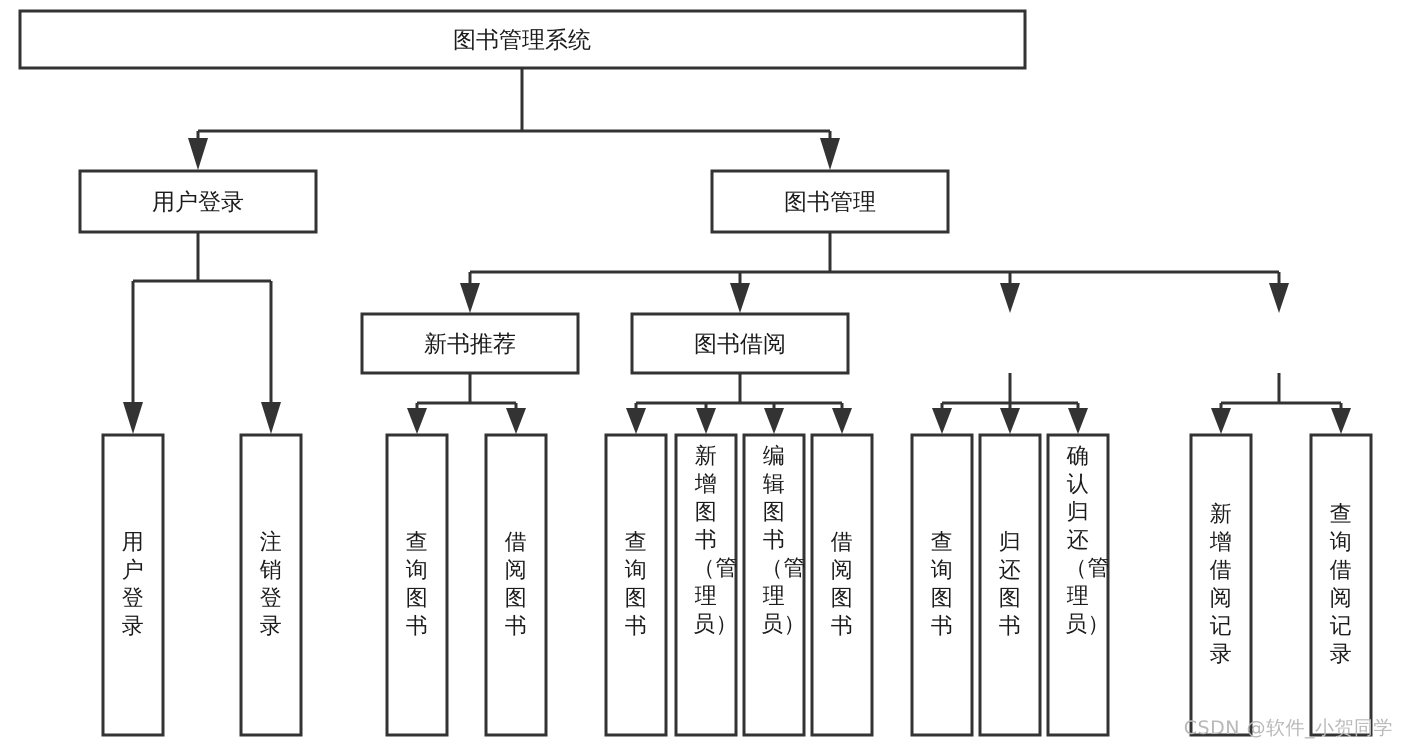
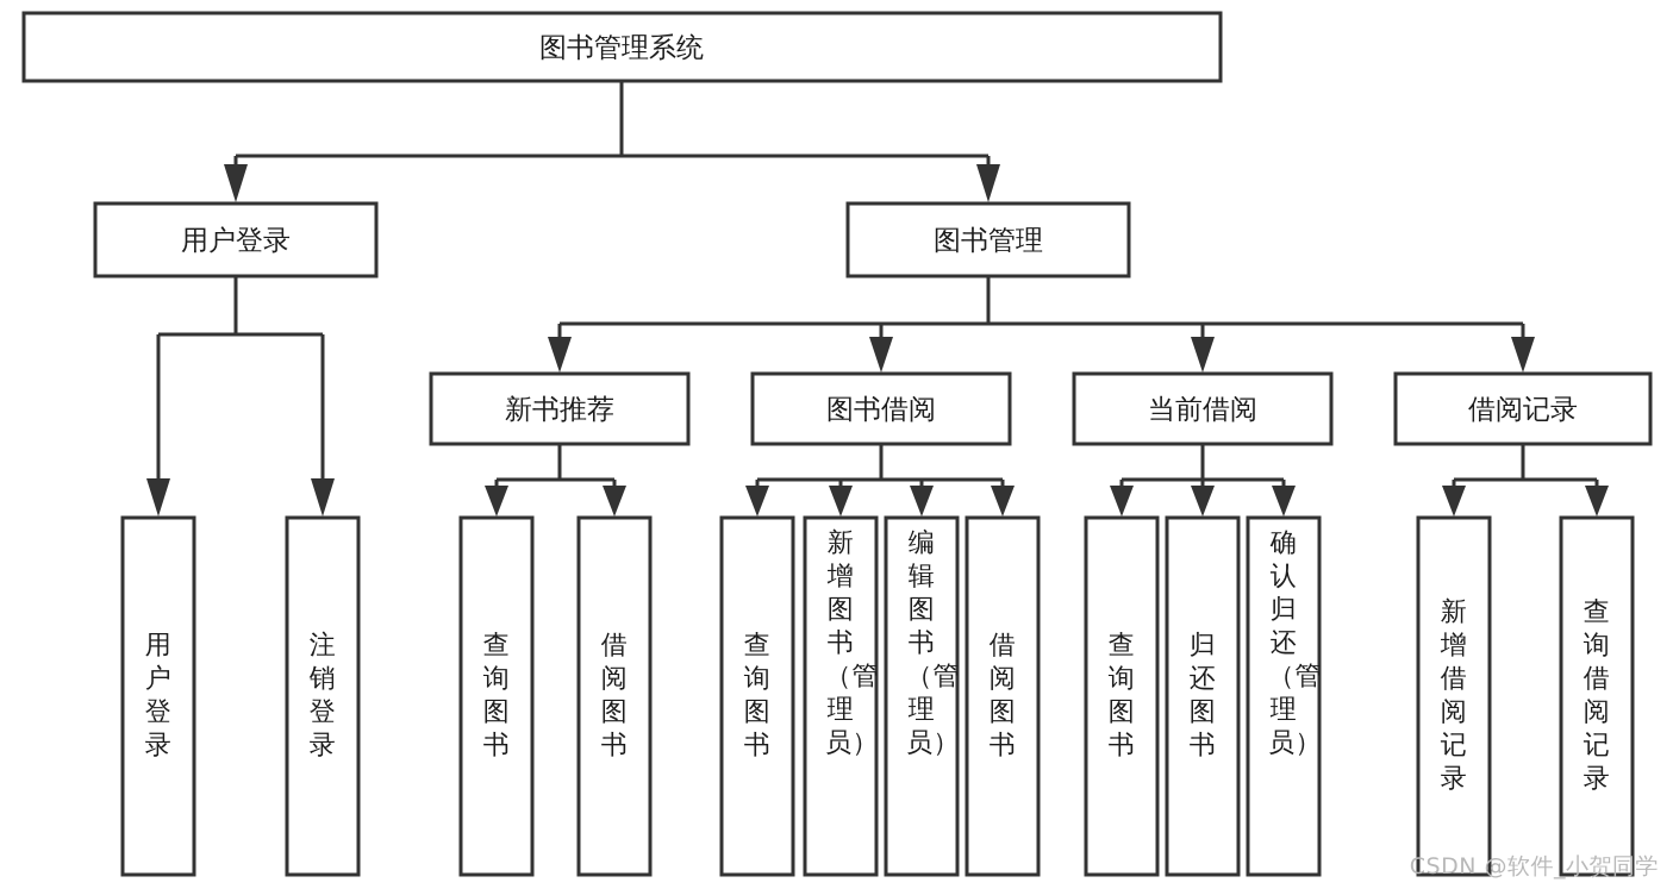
  图书管理系统
  用户登录
  图书管理
  新书推荐
  图书借阅
+ 当前借阅
+ 借阅记录
  用户登录
  注销登录
  查询图书
  借阅图书
  查询图书
  新增图书（管理员）
  编辑图书（管理员）
  借阅图书
  查询图书
  归还图书
  确认归还（管理员）
  新增借阅记录
  查询借阅记录
  CSDN @软件_小贺同学
